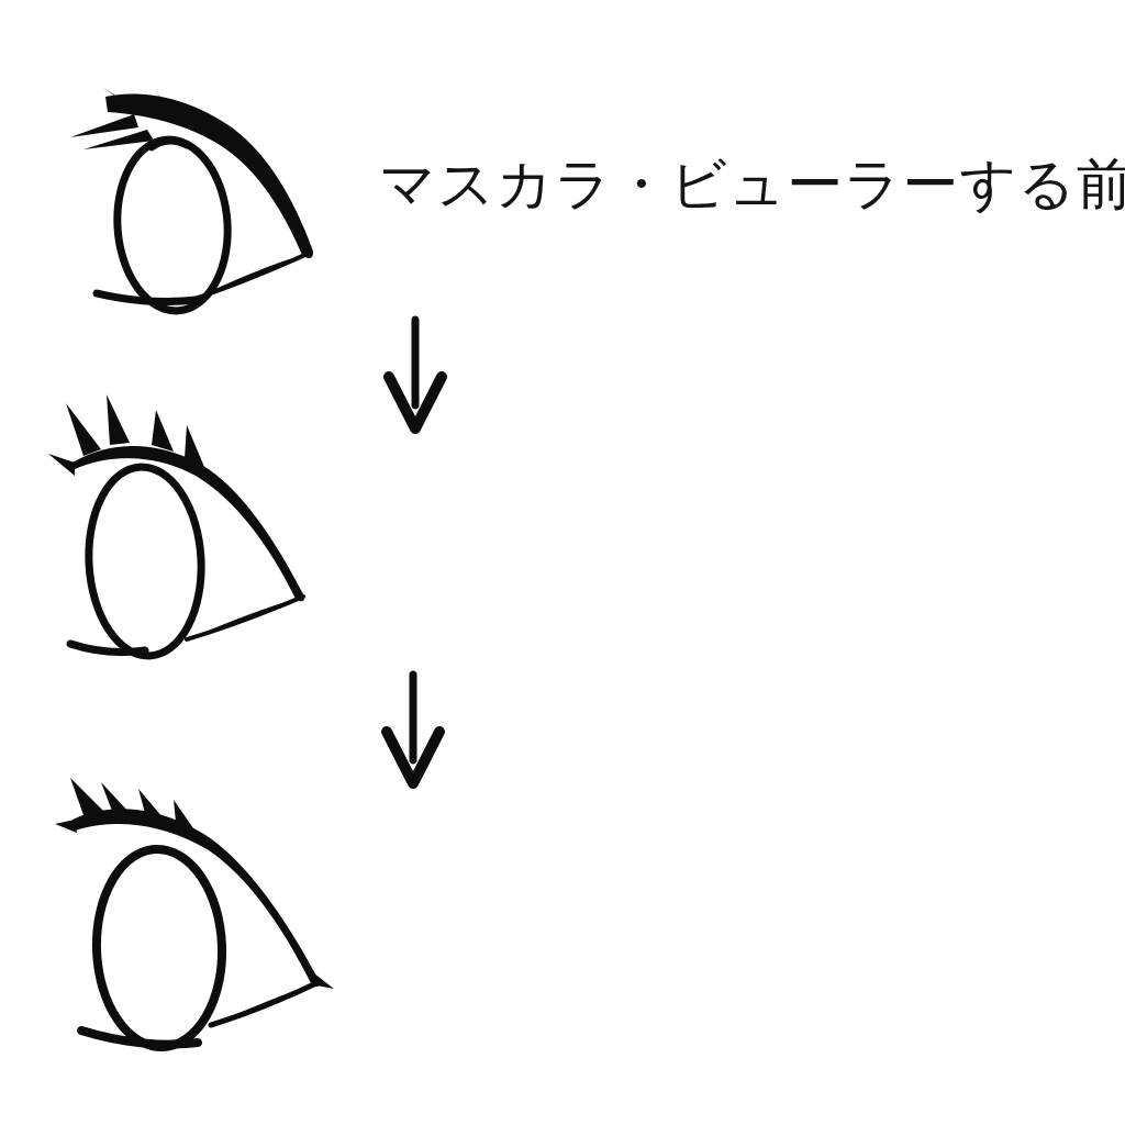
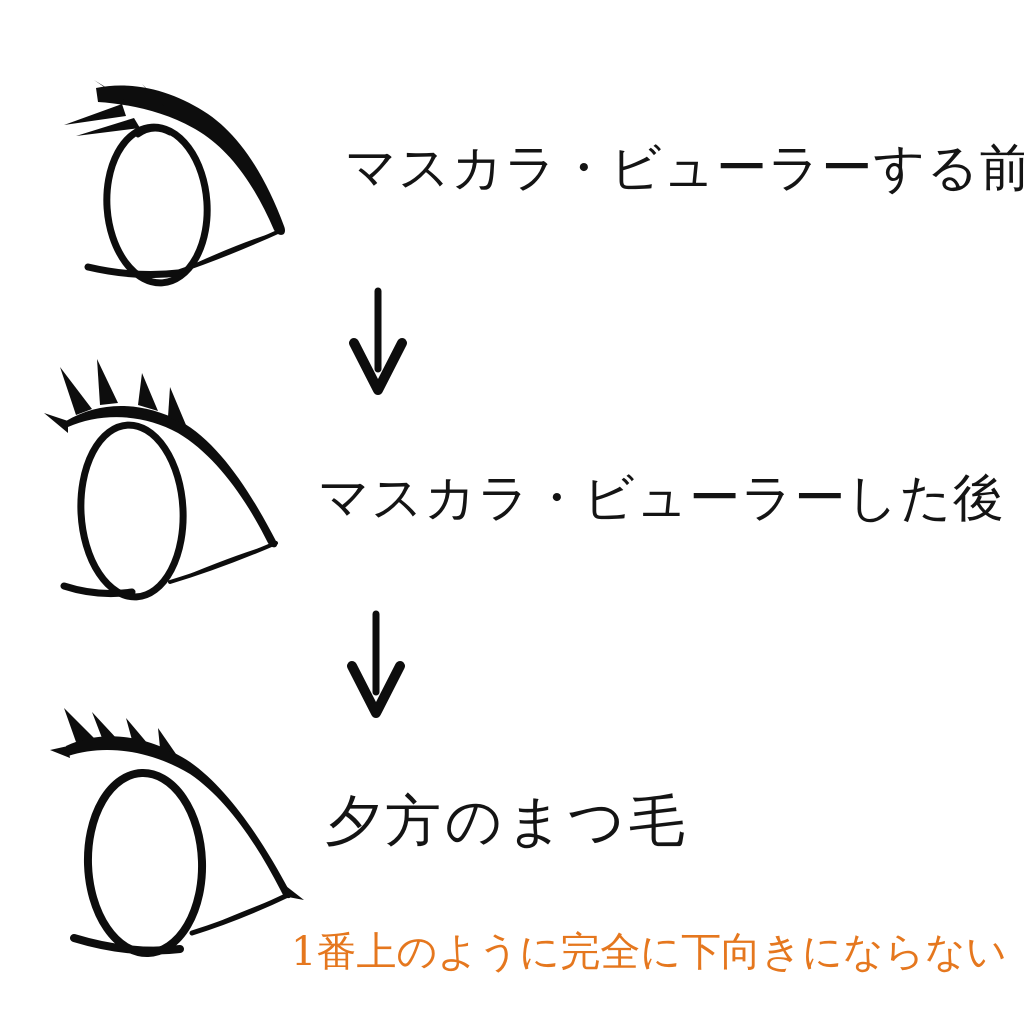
  マスカラ・ビューラーする前
+ マスカラ・ビューラーした後
+ 夕方のまつ毛
+ 1番上のように完全に下向きにならない
